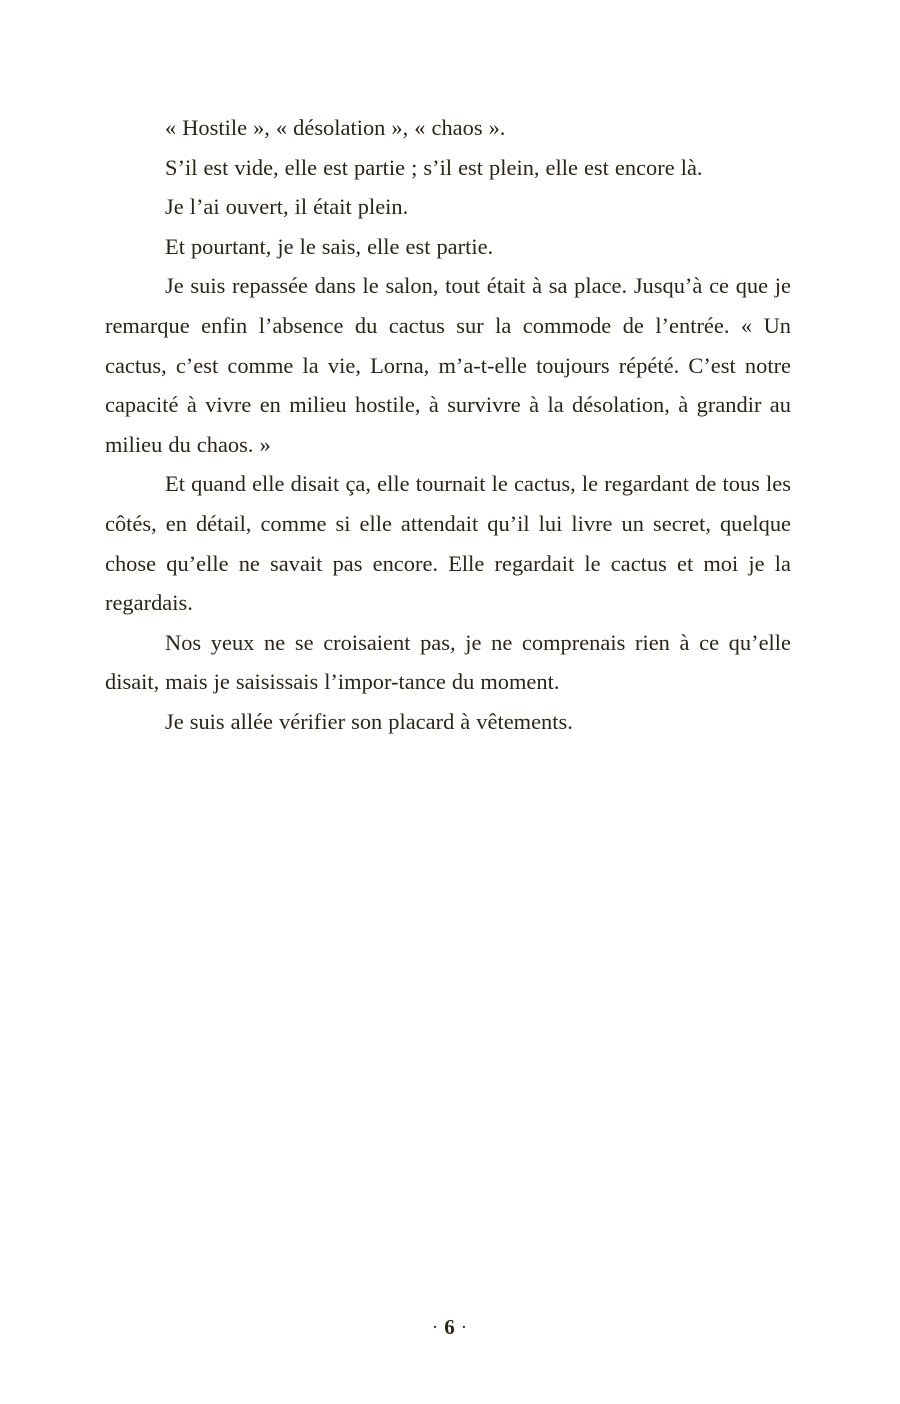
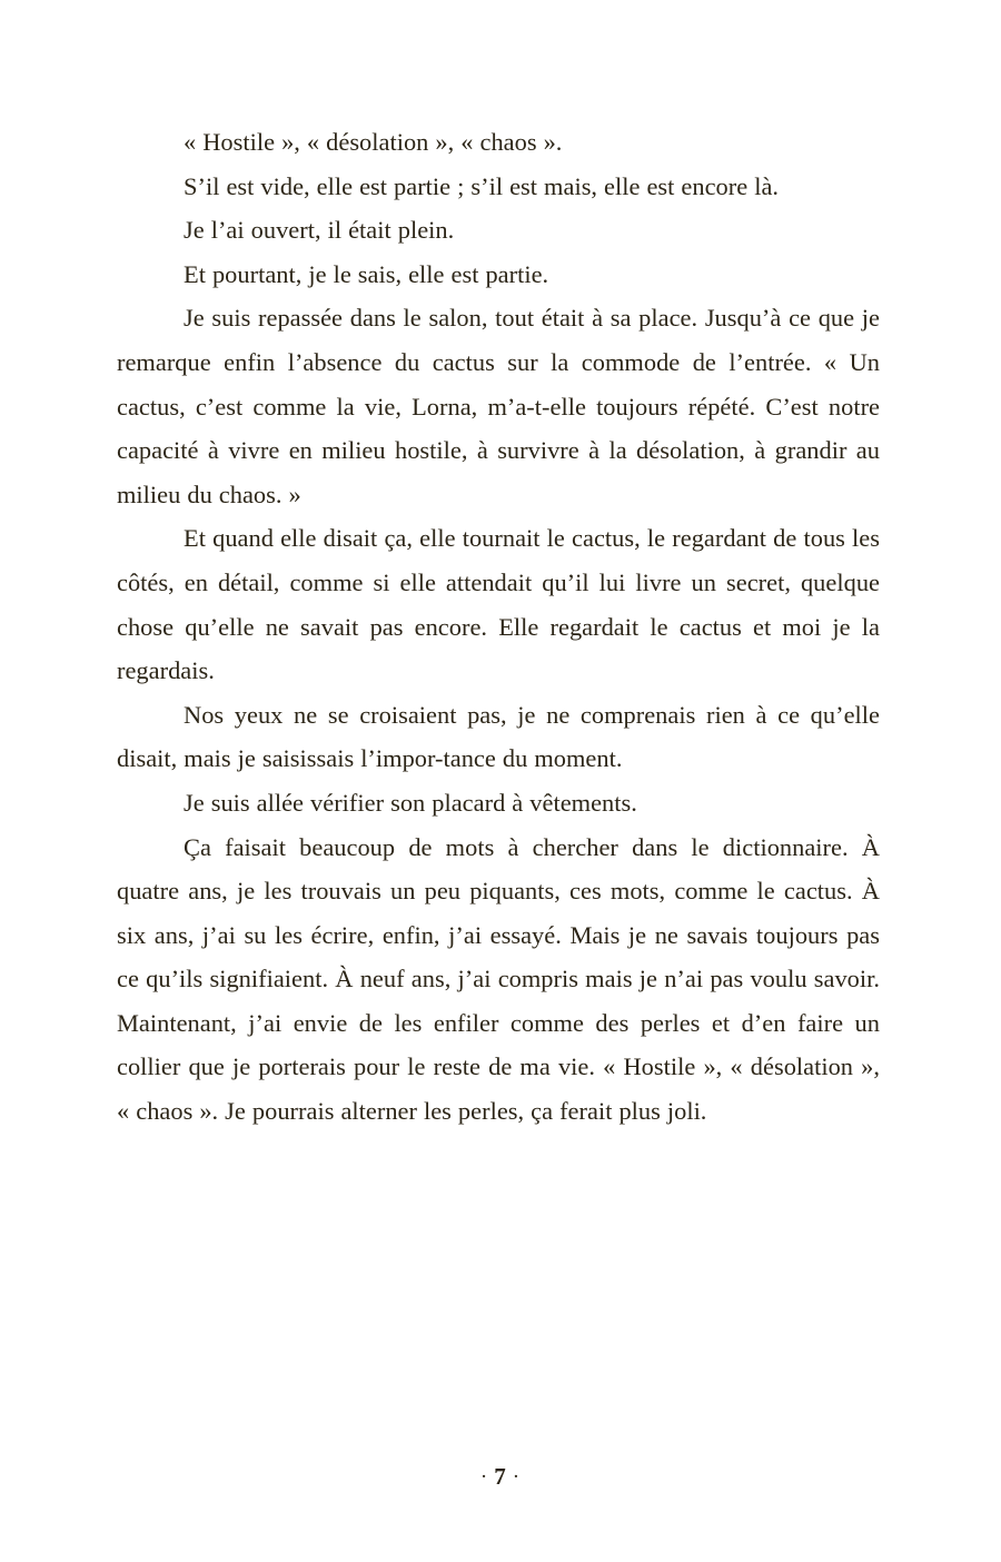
  « Hostile », « désolation », « chaos ».
- S’il est vide, elle est partie ; s’il est plein, elle est encore là.
+ S’il est vide, elle est partie ; s’il est mais, elle est encore là.
  Je l’ai ouvert, il était plein.
  Et pourtant, je le sais, elle est partie.
  Je suis repassée dans le salon, tout était à sa place. Jusqu’à ce que je remarque enfin l’absence du cactus sur la commode de l’entrée. « Un cactus, c’est comme la vie, Lorna, m’a-t-elle toujours répété. C’est notre capacité à vivre en milieu hostile, à survivre à la désolation, à grandir au milieu du chaos. »
  Et quand elle disait ça, elle tournait le cactus, le regardant de tous les côtés, en détail, comme si elle attendait qu’il lui livre un secret, quelque chose qu’elle ne savait pas encore. Elle regardait le cactus et moi je la regardais.
  Nos yeux ne se croisaient pas, je ne comprenais rien à ce qu’elle disait, mais je saisissais l’impor-tance du moment.
  Je suis allée vérifier son placard à vêtements.
+ Ça faisait beaucoup de mots à chercher dans le dictionnaire. À quatre ans, je les trouvais un peu piquants, ces mots, comme le cactus. À six ans, j’ai su les écrire, enfin, j’ai essayé. Mais je ne savais toujours pas ce qu’ils signifiaient. À neuf ans, j’ai compris mais je n’ai pas voulu savoir. Maintenant, j’ai envie de les enfiler comme des perles et d’en faire un collier que je porterais pour le reste de ma vie. « Hostile », « désolation », « chaos ». Je pourrais alterner les perles, ça ferait plus joli.
- · 6 ·
+ · 7 ·
